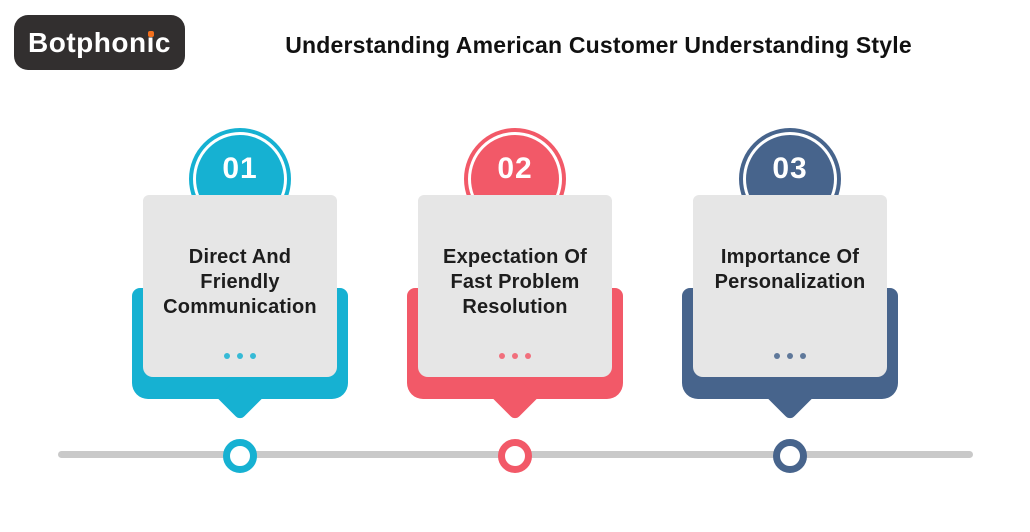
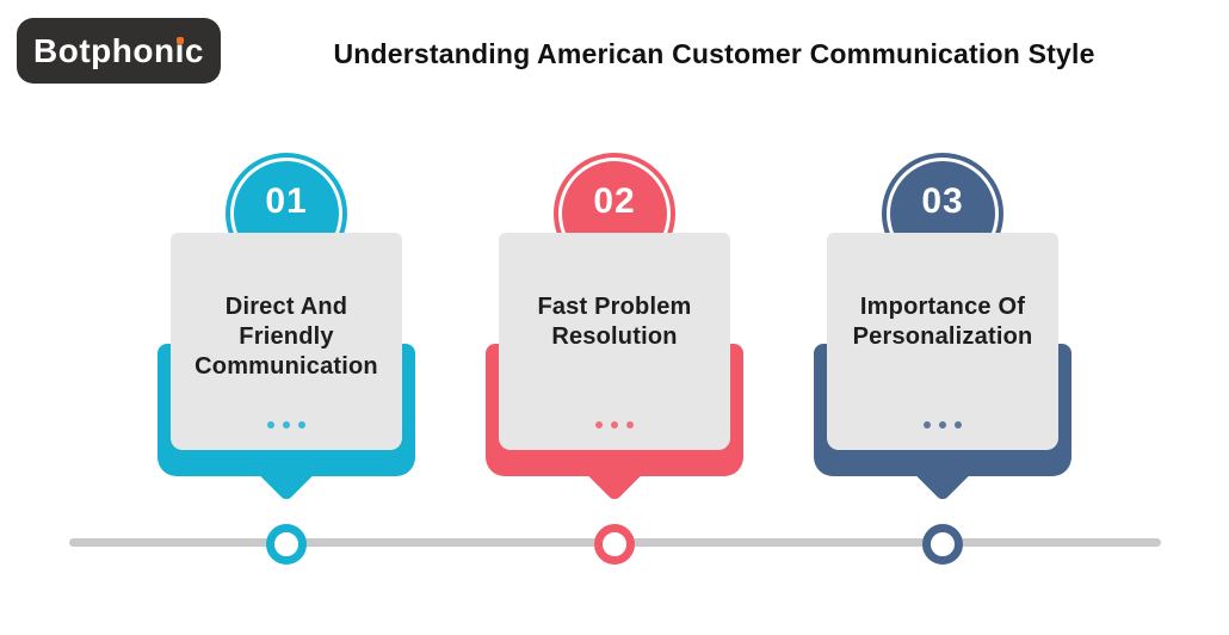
  Botphonıc
- Understanding American Customer Understanding Style
+ Understanding American Customer Communication Style
  01
  Direct And
  Friendly
  Communication
  02
- Expectation Of
  Fast Problem
  Resolution
  03
  Importance Of
  Personalization
